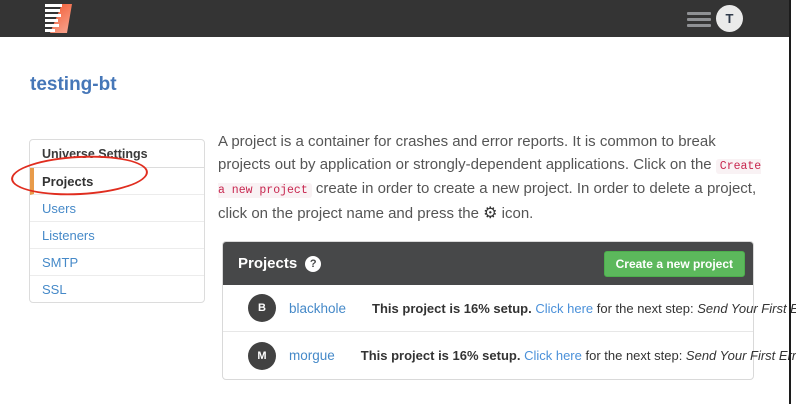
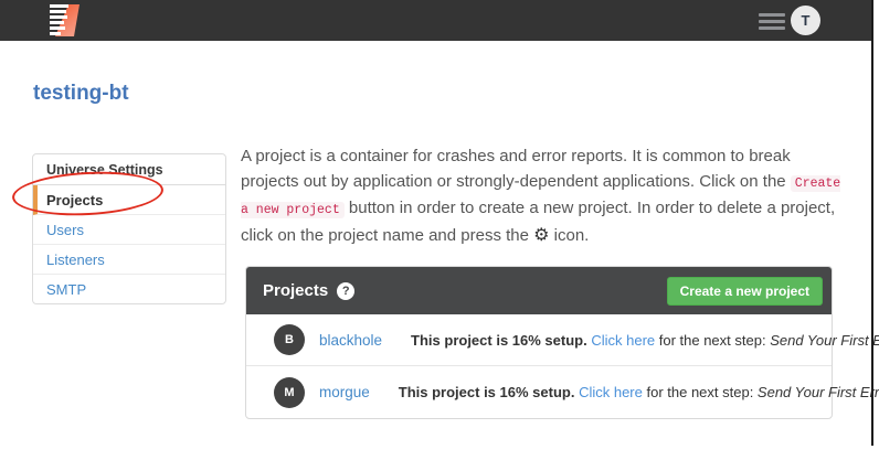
  T
  testing-bt
  Universe Settings
  Projects
  Users
  Listeners
  SMTP
- SSL
- A project is a container for crashes and error reports. It is common to break projects out by application or strongly-dependent applications. Click on the Create a new project create in order to create a new project. In order to delete a project, click on the project name and press the ⚙ icon.
+ A project is a container for crashes and error reports. It is common to break projects out by application or strongly-dependent applications. Click on the Create a new project button in order to create a new project. In order to delete a project, click on the project name and press the ⚙ icon.
  Projects
  ?
  Create a new project
  B
  blackhole
  This project is 16% setup. Click here for the next step: Send Your First E
  M
  morgue
  This project is 16% setup. Click here for the next step: Send Your First Er
